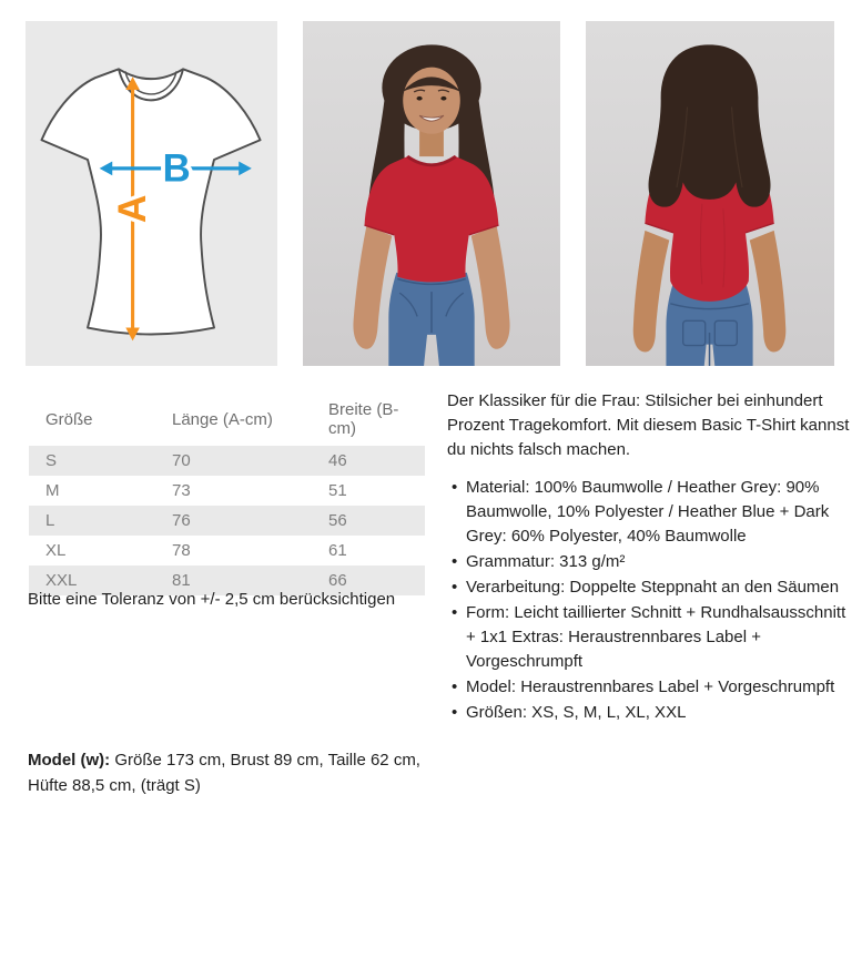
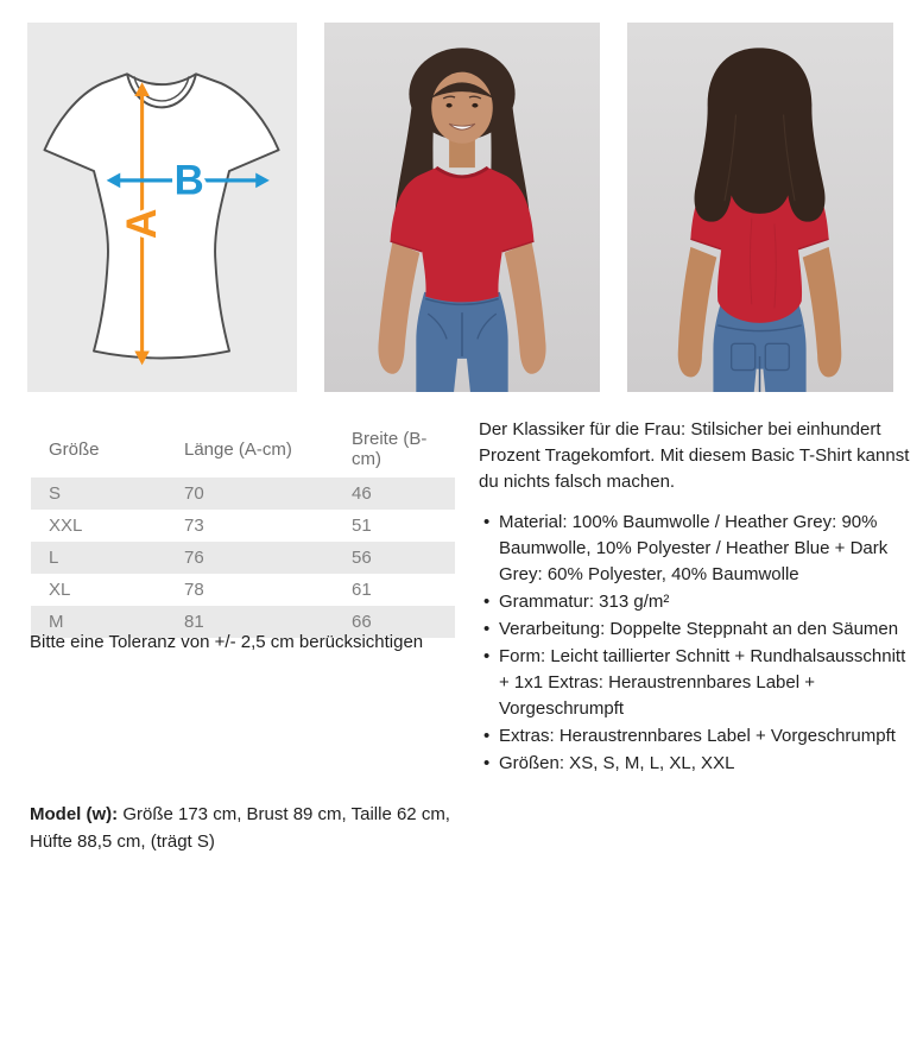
  B
  Größe	Länge (A-cm)	Breite (B-cm)
  S	70	46
- M	73	51
+ XXL	73	51
  L	76	56
  XL	78	61
- XXL	81	66
+ M	81	66
  Bitte eine Toleranz von +/- 2,5 cm berücksichtigen
  Model (w): Größe 173 cm, Brust 89 cm, Taille 62 cm, Hüfte 88,5 cm, (trägt S)
  Der Klassiker für die Frau: Stilsicher bei einhundert Prozent Tragekomfort. Mit diesem Basic T-Shirt kannst du nichts falsch machen.
  Material: 100% Baumwolle / Heather Grey: 90% Baumwolle, 10% Polyester / Heather Blue + Dark Grey: 60% Polyester, 40% Baumwolle
  Grammatur: 313 g/m²
  Verarbeitung: Doppelte Steppnaht an den Säumen
  Form: Leicht taillierter Schnitt + Rundhalsausschnitt + 1x1 Extras: Heraustrennbares Label + Vorgeschrumpft
- Model: Heraustrennbares Label + Vorgeschrumpft
+ Extras: Heraustrennbares Label + Vorgeschrumpft
  Größen: XS, S, M, L, XL, XXL
